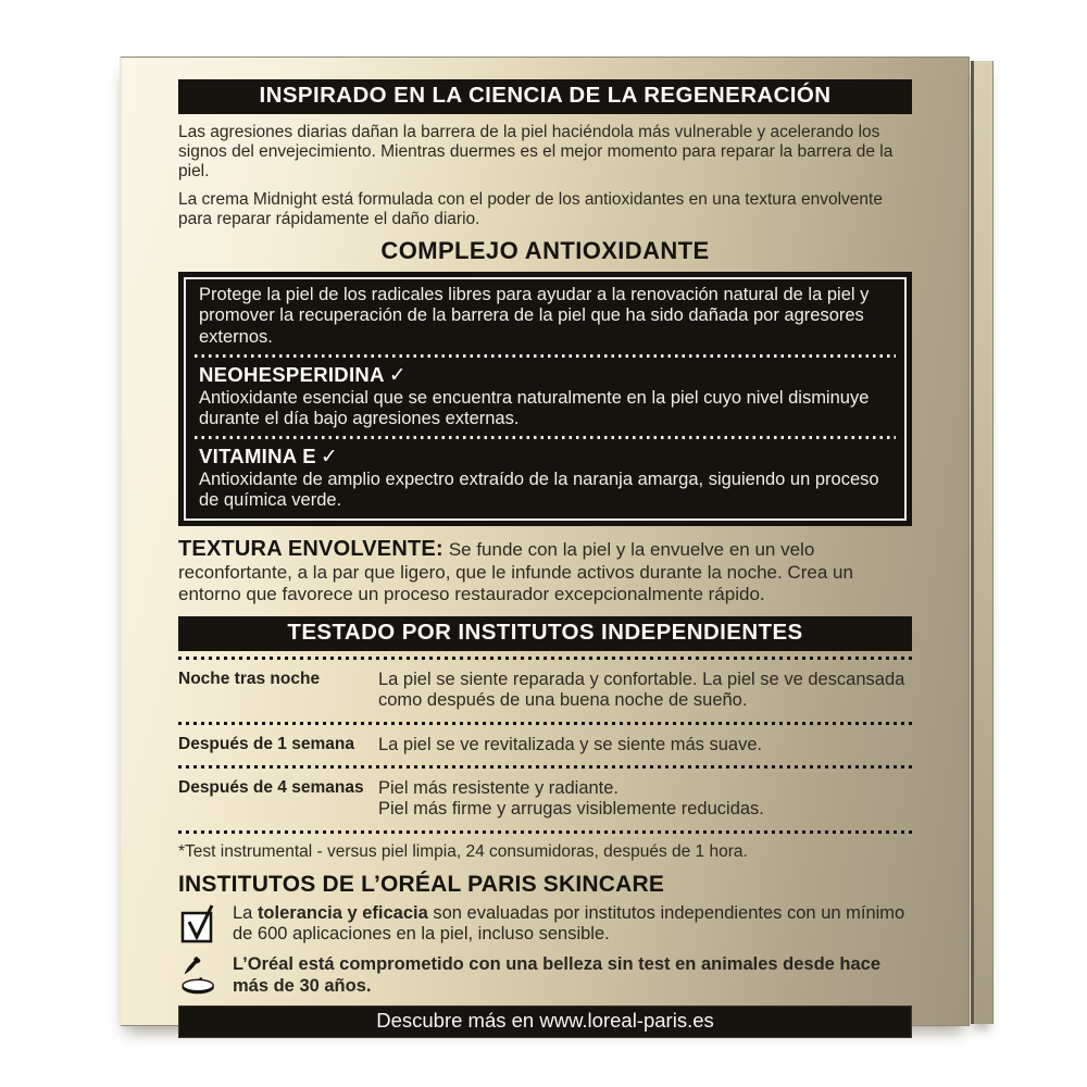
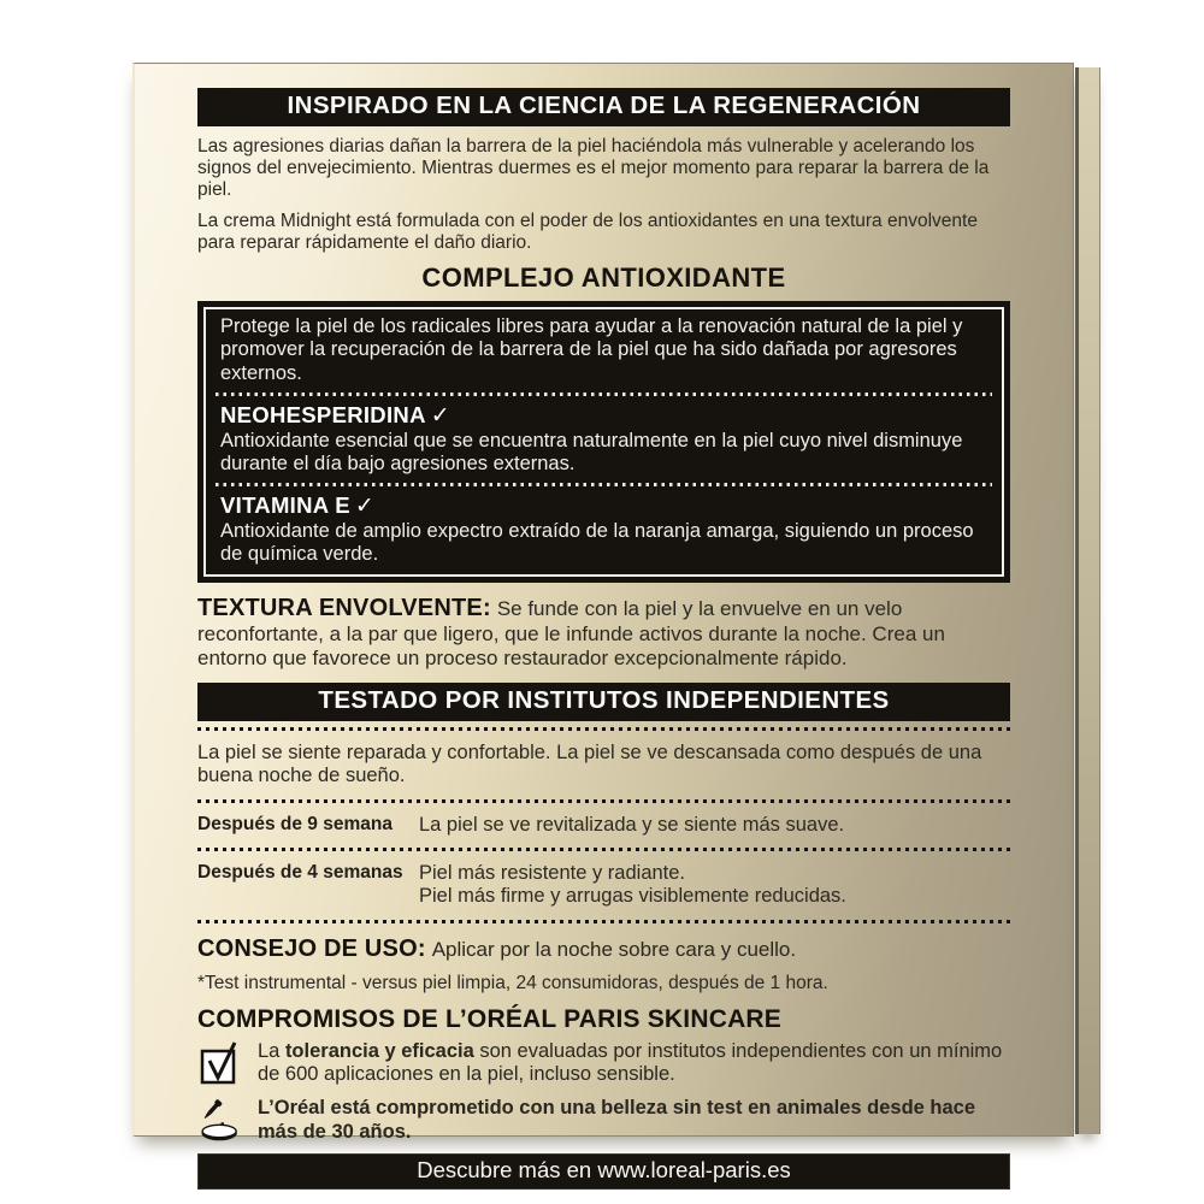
  INSPIRADO EN LA CIENCIA DE LA REGENERACIÓN
  Las agresiones diarias dañan la barrera de la piel haciéndola más vulnerable y acelerando los signos del envejecimiento. Mientras duermes es el mejor momento para reparar la barrera de la piel.
  La crema Midnight está formulada con el poder de los antioxidantes en una textura envolvente para reparar rápidamente el daño diario.
  COMPLEJO ANTIOXIDANTE
  Protege la piel de los radicales libres para ayudar a la renovación natural de la piel y promover la recuperación de la barrera de la piel que ha sido dañada por agresores externos.
  NEOHESPERIDINA ✓
  Antioxidante esencial que se encuentra naturalmente en la piel cuyo nivel disminuye durante el día bajo agresiones externas.
  VITAMINA E ✓
  Antioxidante de amplio expectro extraído de la naranja amarga, siguiendo un proceso de química verde.
  TEXTURA ENVOLVENTE: Se funde con la piel y la envuelve en un velo reconfortante, a la par que ligero, que le infunde activos durante la noche. Crea un entorno que favorece un proceso restaurador excepcionalmente rápido.
  TESTADO POR INSTITUTOS INDEPENDIENTES
- Noche tras noche
  La piel se siente reparada y confortable. La piel se ve descansada como después de una buena noche de sueño.
- Después de 1 semana
+ Después de 9 semana
  La piel se ve revitalizada y se siente más suave.
  Después de 4 semanas
  Piel más resistente y radiante.
  Piel más firme y arrugas visiblemente reducidas.
+ CONSEJO DE USO: Aplicar por la noche sobre cara y cuello.
  *Test instrumental - versus piel limpia, 24 consumidoras, después de 1 hora.
- INSTITUTOS DE L’ORÉAL PARIS SKINCARE
+ COMPROMISOS DE L’ORÉAL PARIS SKINCARE
  La tolerancia y eficacia son evaluadas por institutos independientes con un mínimo de 600 aplicaciones en la piel, incluso sensible.
  L’Oréal está comprometido con una belleza sin test en animales desde hace más de 30 años.
  Descubre más en www.loreal-paris.es
